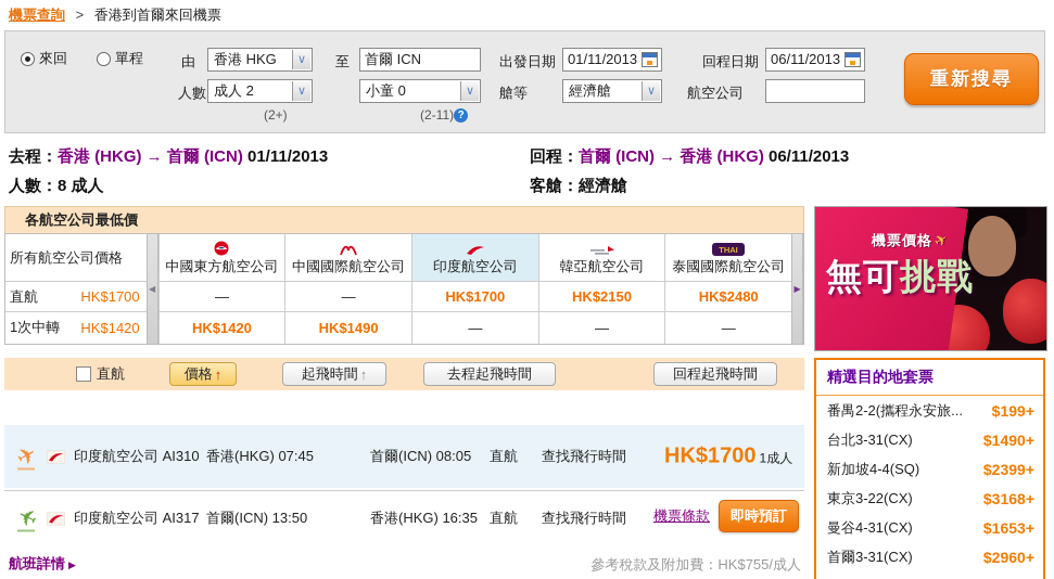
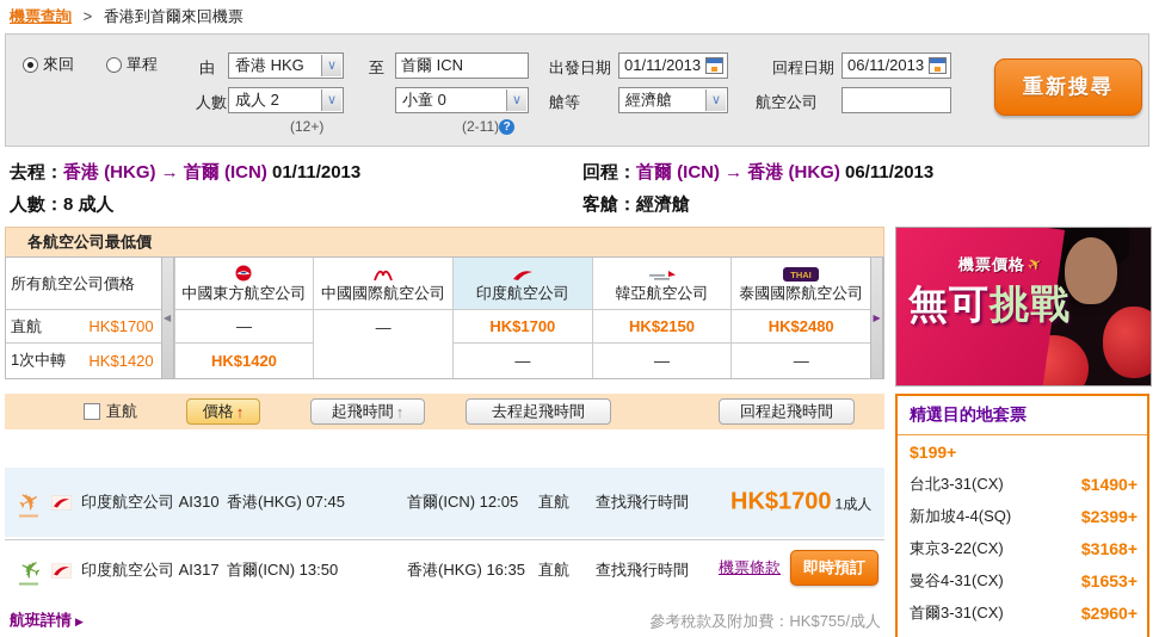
  機票查詢 > 香港到首爾來回機票
  來回
  單程
  由
  香港 HKG
  ∨
  至
  首爾 ICN
  出發日期
  01/11/2013
  回程日期
  06/11/2013
  人數
  成人 2
  ∨
  小童 0
  ∨
  艙等
  經濟艙
  ∨
  航空公司
- (2+)
+ (12+)
  (2-11) ?
  重新搜尋
  去程：香港 (HKG) → 首爾 (ICN) 01/11/2013
  回程：首爾 (ICN) → 香港 (HKG) 06/11/2013
  人數：8 成人
  客艙：經濟艙
  各航空公司最低價
  所有航空公司價格
  直航
  HK$1700
  1次中轉
  HK$1420
  ◀
  中國東方航空公司
  —
  HK$1420
  中國國際航空公司
  —
- HK$1490
  印度航空公司
  HK$1700
  —
  韓亞航空公司
  HK$2150
  —
  THAI
  泰國國際航空公司
  HK$2480
  —
  ▶
  直航
  價格
  ↑
  起飛時間
  ↑
  去程起飛時間
  回程起飛時間
  印度航空公司 AI310
  香港(HKG) 07:45
- 首爾(ICN) 08:05
+ 首爾(ICN) 12:05
  直航
  查找飛行時間
  HK$1700 1成人
  印度航空公司 AI317
  首爾(ICN) 13:50
  香港(HKG) 16:35
  直航
  查找飛行時間
  機票條款
  即時預訂
  航班詳情 ▶
  參考稅款及附加費：HK$755/成人
  無可挑戰
  精選目的地套票
- 番禺2-2(攜程永安旅...
  $199+
  台北3-31(CX)
  $1490+
  新加坡4-4(SQ)
  $2399+
  東京3-22(CX)
  $3168+
  曼谷4-31(CX)
  $1653+
  首爾3-31(CX)
  $2960+
